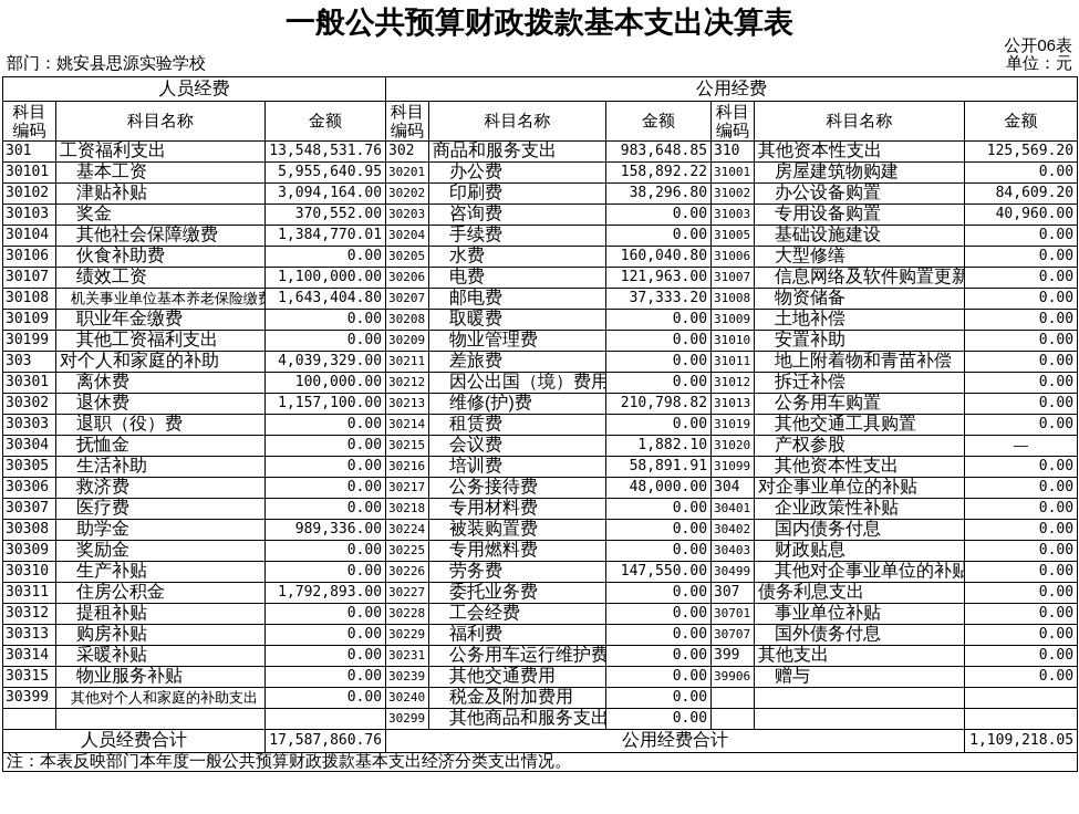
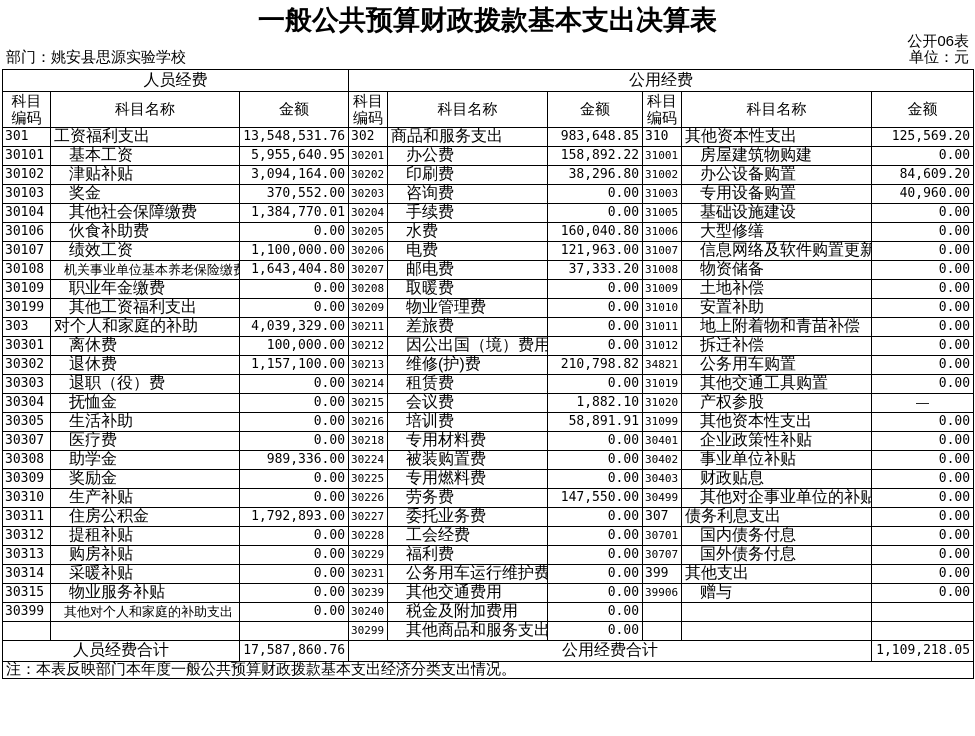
  一般公共预算财政拨款基本支出决算表
  公开06表
  部门：姚安县思源实验学校
  单位：元
  人员经费	公用经费
  科目编码	科目名称	金额	科目编码	科目名称	金额	科目编码	科目名称	金额
  301	工资福利支出	13,548,531.76	302	商品和服务支出	983,648.85	310	其他资本性支出	125,569.20
  30101	基本工资	5,955,640.95	30201	办公费	158,892.22	31001	房屋建筑物购建	0.00
  30102	津贴补贴	3,094,164.00	30202	印刷费	38,296.80	31002	办公设备购置	84,609.20
  30103	奖金	370,552.00	30203	咨询费	0.00	31003	专用设备购置	40,960.00
  30104	其他社会保障缴费	1,384,770.01	30204	手续费	0.00	31005	基础设施建设	0.00
  30106	伙食补助费	0.00	30205	水费	160,040.80	31006	大型修缮	0.00
  30107	绩效工资	1,100,000.00	30206	电费	121,963.00	31007	信息网络及软件购置更新	0.00
  30108	机关事业单位基本养老保险缴	1,643,404.80	30207	邮电费	37,333.20	31008	物资储备	0.00
  30109	职业年金缴费	0.00	30208	取暖费	0.00	31009	土地补偿	0.00
  30199	其他工资福利支出	0.00	30209	物业管理费	0.00	31010	安置补助	0.00
  303	对个人和家庭的补助	4,039,329.00	30211	差旅费	0.00	31011	地上附着物和青苗补偿	0.00
  30301	离休费	100,000.00	30212	因公出国（境）费用	0.00	31012	拆迁补偿	0.00
- 30302	退休费	1,157,100.00	30213	维修(护)费	210,798.82	31013	公务用车购置	0.00
+ 30302	退休费	1,157,100.00	30213	维修(护)费	210,798.82	34821	公务用车购置	0.00
  30303	退职（役）费	0.00	30214	租赁费	0.00	31019	其他交通工具购置	0.00
  30304	抚恤金	0.00	30215	会议费	1,882.10	31020	产权参股	—
  30305	生活补助	0.00	30216	培训费	58,891.91	31099	其他资本性支出	0.00
- 30306	救济费	0.00	30217	公务接待费	48,000.00	304	对企事业单位的补贴	0.00
  30307	医疗费	0.00	30218	专用材料费	0.00	30401	企业政策性补贴	0.00
- 30308	助学金	989,336.00	30224	被装购置费	0.00	30402	国内债务付息	0.00
+ 30308	助学金	989,336.00	30224	被装购置费	0.00	30402	事业单位补贴	0.00
  30309	奖励金	0.00	30225	专用燃料费	0.00	30403	财政贴息	0.00
  30310	生产补贴	0.00	30226	劳务费	147,550.00	30499	其他对企事业单位的补贴	0.00
  30311	住房公积金	1,792,893.00	30227	委托业务费	0.00	307	债务利息支出	0.00
- 30312	提租补贴	0.00	30228	工会经费	0.00	30701	事业单位补贴	0.00
+ 30312	提租补贴	0.00	30228	工会经费	0.00	30701	国内债务付息	0.00
  30313	购房补贴	0.00	30229	福利费	0.00	30707	国外债务付息	0.00
  30314	采暖补贴	0.00	30231	公务用车运行维护费	0.00	399	其他支出	0.00
  30315	物业服务补贴	0.00	30239	其他交通费用	0.00	39906	赠与	0.00
  30399	其他对个人和家庭的补助支出	0.00	30240	税金及附加费用	0.00
  			30299	其他商品和服务支出	0.00
  人员经费合计	17,587,860.76	公用经费合计	1,109,218.05
  注：本表反映部门本年度一般公共预算财政拨款基本支出经济分类支出情况。
